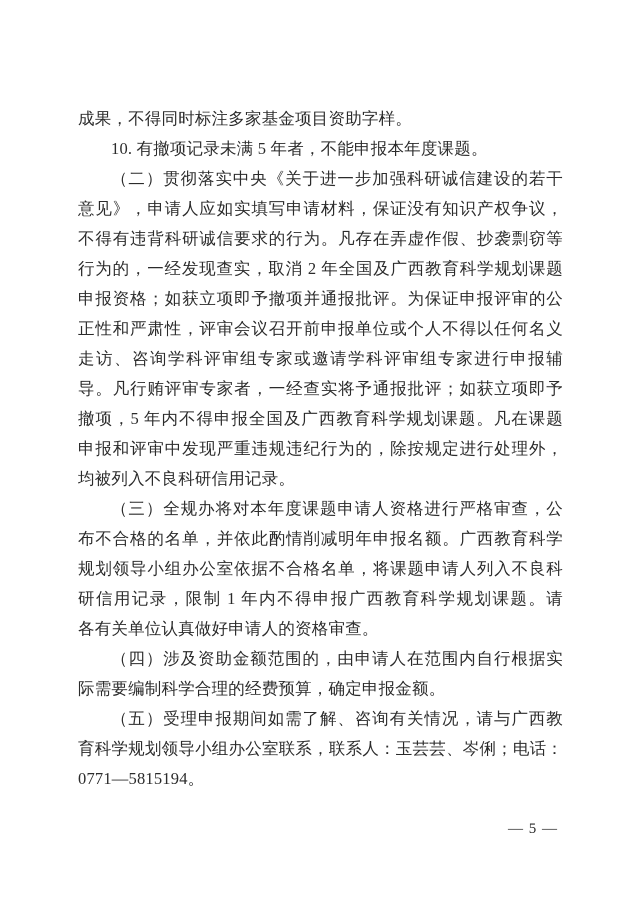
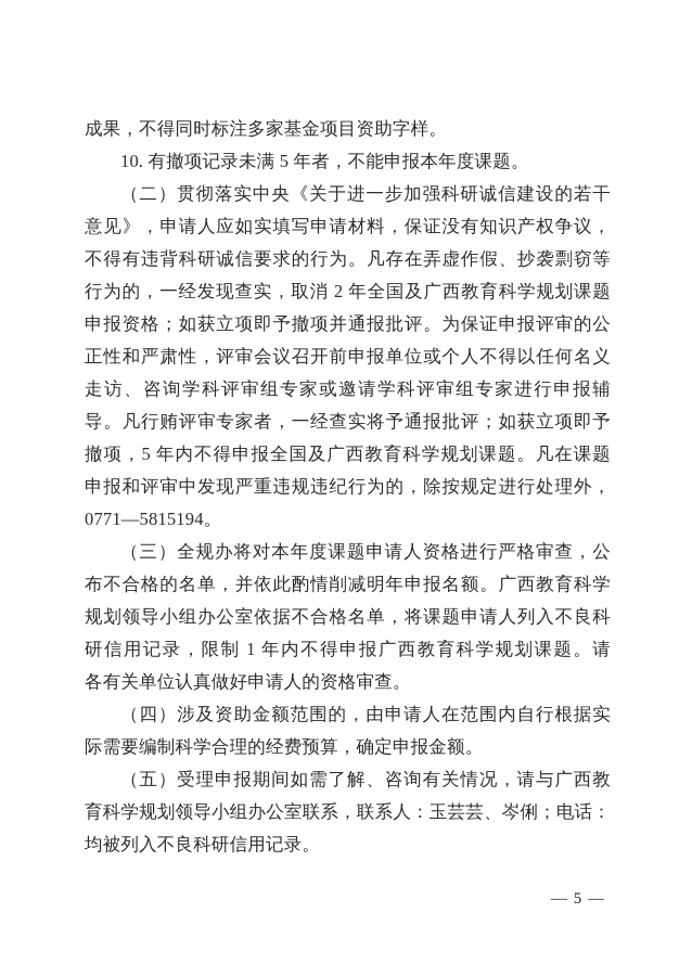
  成果，不得同时标注多家基金项目资助字样。
  10. 有撤项记录未满 5 年者，不能申报本年度课题。
  （二）贯彻落实中央《关于进一步加强科研诚信建设的若干
  意见》，申请人应如实填写申请材料，保证没有知识产权争议，
  不得有违背科研诚信要求的行为。凡存在弄虚作假、抄袭剽窃等
  行为的，一经发现查实，取消 2 年全国及广西教育科学规划课题
  申报资格；如获立项即予撤项并通报批评。为保证申报评审的公
  正性和严肃性，评审会议召开前申报单位或个人不得以任何名义
  走访、咨询学科评审组专家或邀请学科评审组专家进行申报辅
  导。凡行贿评审专家者，一经查实将予通报批评；如获立项即予
  撤项，5 年内不得申报全国及广西教育科学规划课题。凡在课题
  申报和评审中发现严重违规违纪行为的，除按规定进行处理外，
- 均被列入不良科研信用记录。
+ 0771—5815194。
  （三）全规办将对本年度课题申请人资格进行严格审查，公
  布不合格的名单，并依此酌情削减明年申报名额。广西教育科学
  规划领导小组办公室依据不合格名单，将课题申请人列入不良科
  研信用记录，限制 1 年内不得申报广西教育科学规划课题。请
  各有关单位认真做好申请人的资格审查。
  （四）涉及资助金额范围的，由申请人在范围内自行根据实
  际需要编制科学合理的经费预算，确定申报金额。
  （五）受理申报期间如需了解、咨询有关情况，请与广西教
  育科学规划领导小组办公室联系，联系人：玉芸芸、岑俐；电话：
- 0771—5815194。
+ 均被列入不良科研信用记录。
  — 5 —
